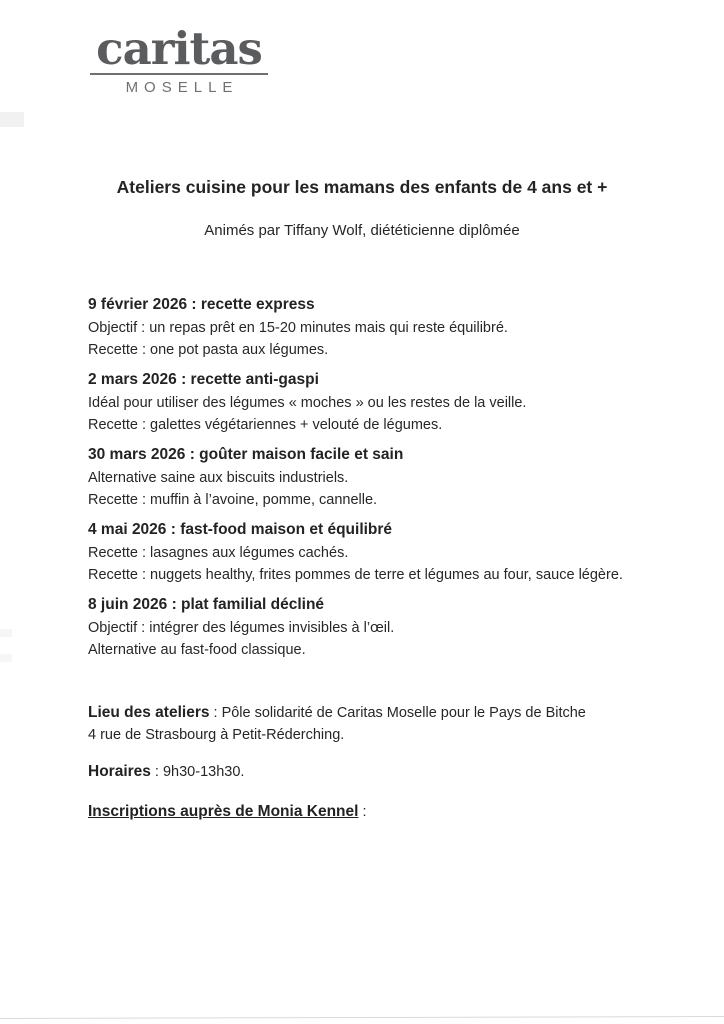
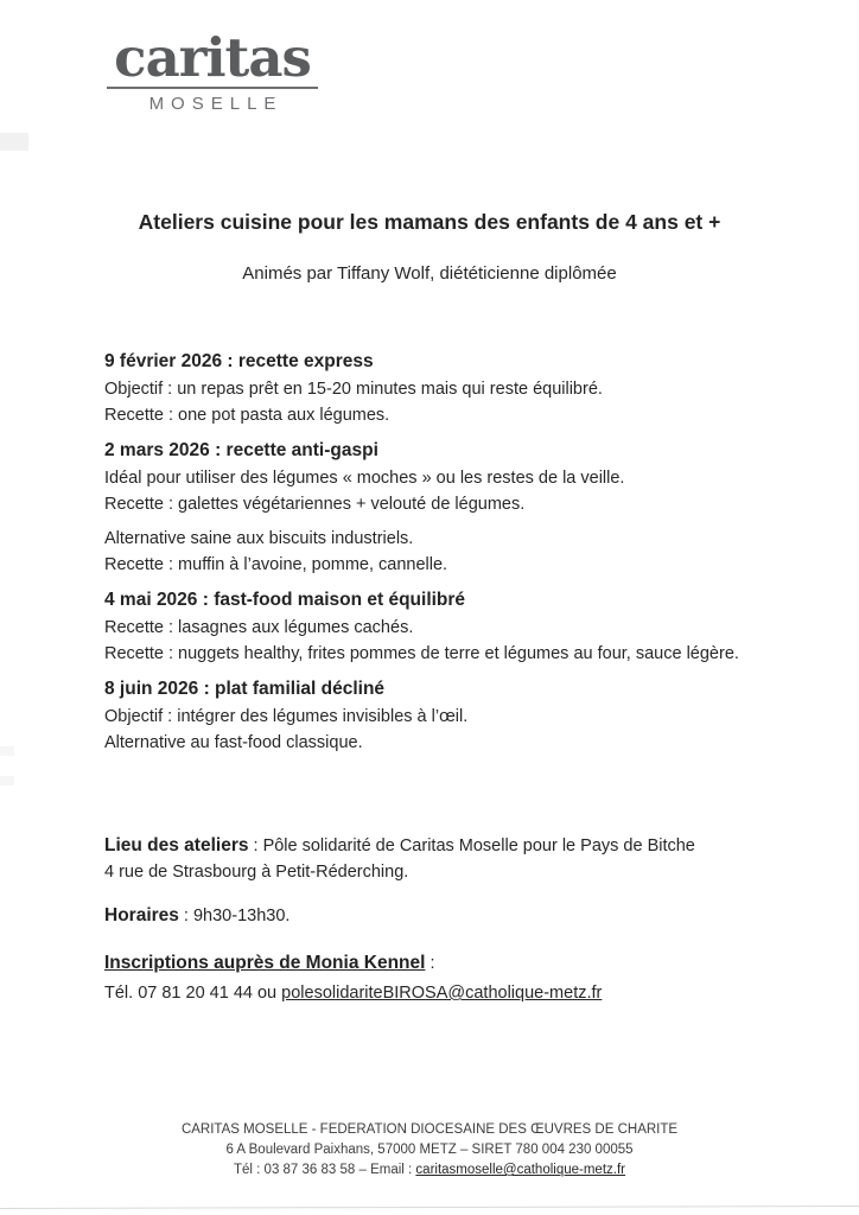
  caritas
  MOSELLE
  Ateliers cuisine pour les mamans des enfants de 4 ans et +
  Animés par Tiffany Wolf, diététicienne diplômée
  9 février 2026 : recette express
  Objectif : un repas prêt en 15-20 minutes mais qui reste équilibré.
  Recette : one pot pasta aux légumes.
  2 mars 2026 : recette anti-gaspi
  Idéal pour utiliser des légumes « moches » ou les restes de la veille.
  Recette : galettes végétariennes + velouté de légumes.
- 30 mars 2026 : goûter maison facile et sain
  Alternative saine aux biscuits industriels.
  Recette : muffin à l’avoine, pomme, cannelle.
  4 mai 2026 : fast-food maison et équilibré
  Recette : lasagnes aux légumes cachés.
  Recette : nuggets healthy, frites pommes de terre et légumes au four, sauce légère.
  8 juin 2026 : plat familial décliné
  Objectif : intégrer des légumes invisibles à l’œil.
  Alternative au fast-food classique.
  Lieu des ateliers : Pôle solidarité de Caritas Moselle pour le Pays de Bitche
  4 rue de Strasbourg à Petit-Réderching.
  Horaires : 9h30-13h30.
  Inscriptions auprès de Monia Kennel :
+ Tél. 07 81 20 41 44 ou polesolidariteBIROSA@catholique-metz.fr
+ CARITAS MOSELLE - FEDERATION DIOCESAINE DES ŒUVRES DE CHARITE
+ 6 A Boulevard Paixhans, 57000 METZ – SIRET 780 004 230 00055
+ Tél : 03 87 36 83 58 – Email : caritasmoselle@catholique-metz.fr
